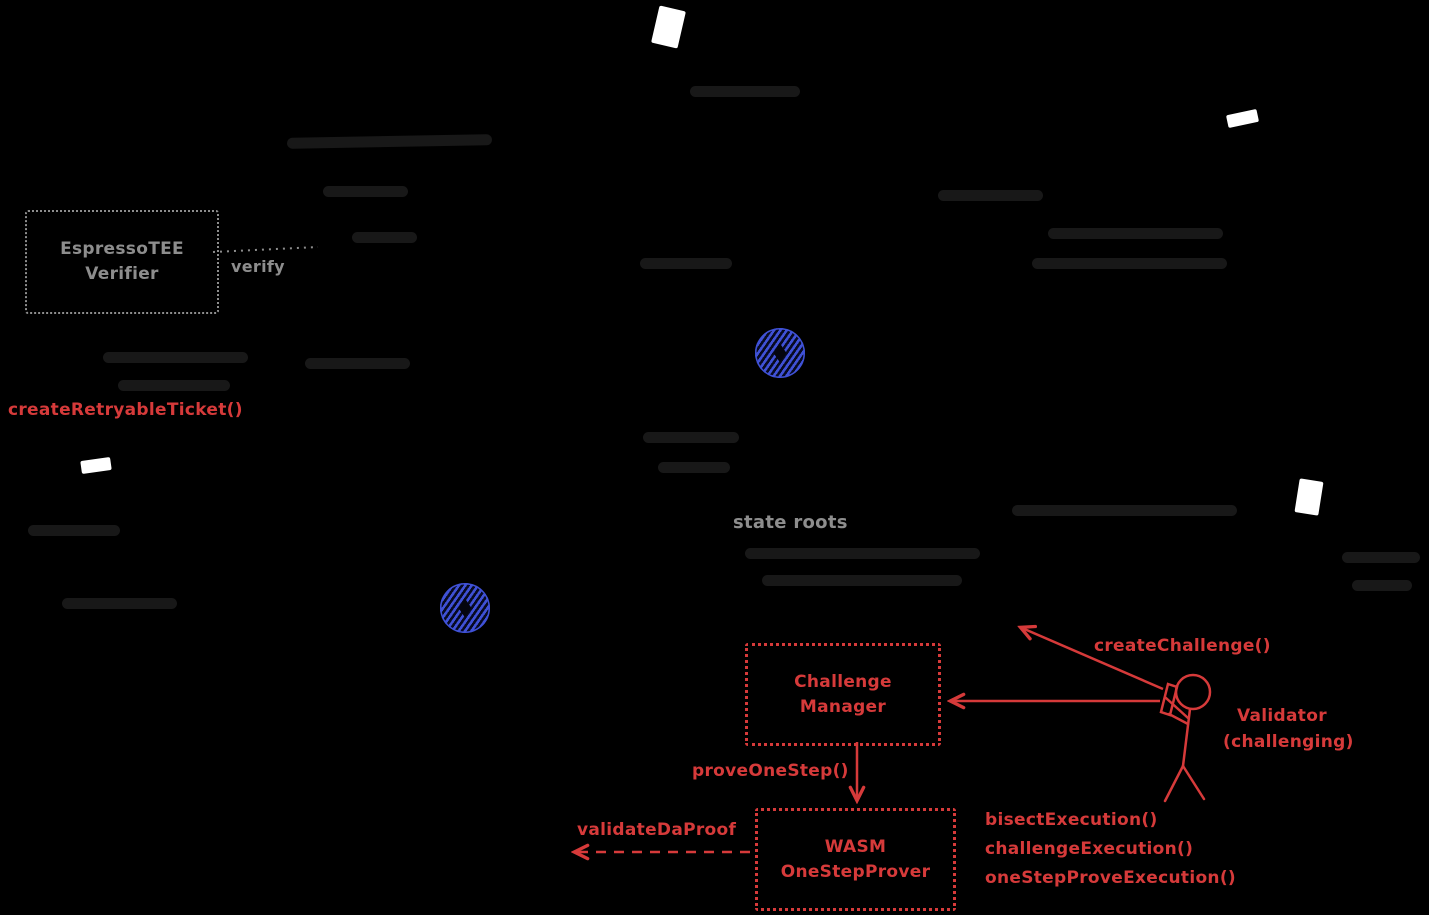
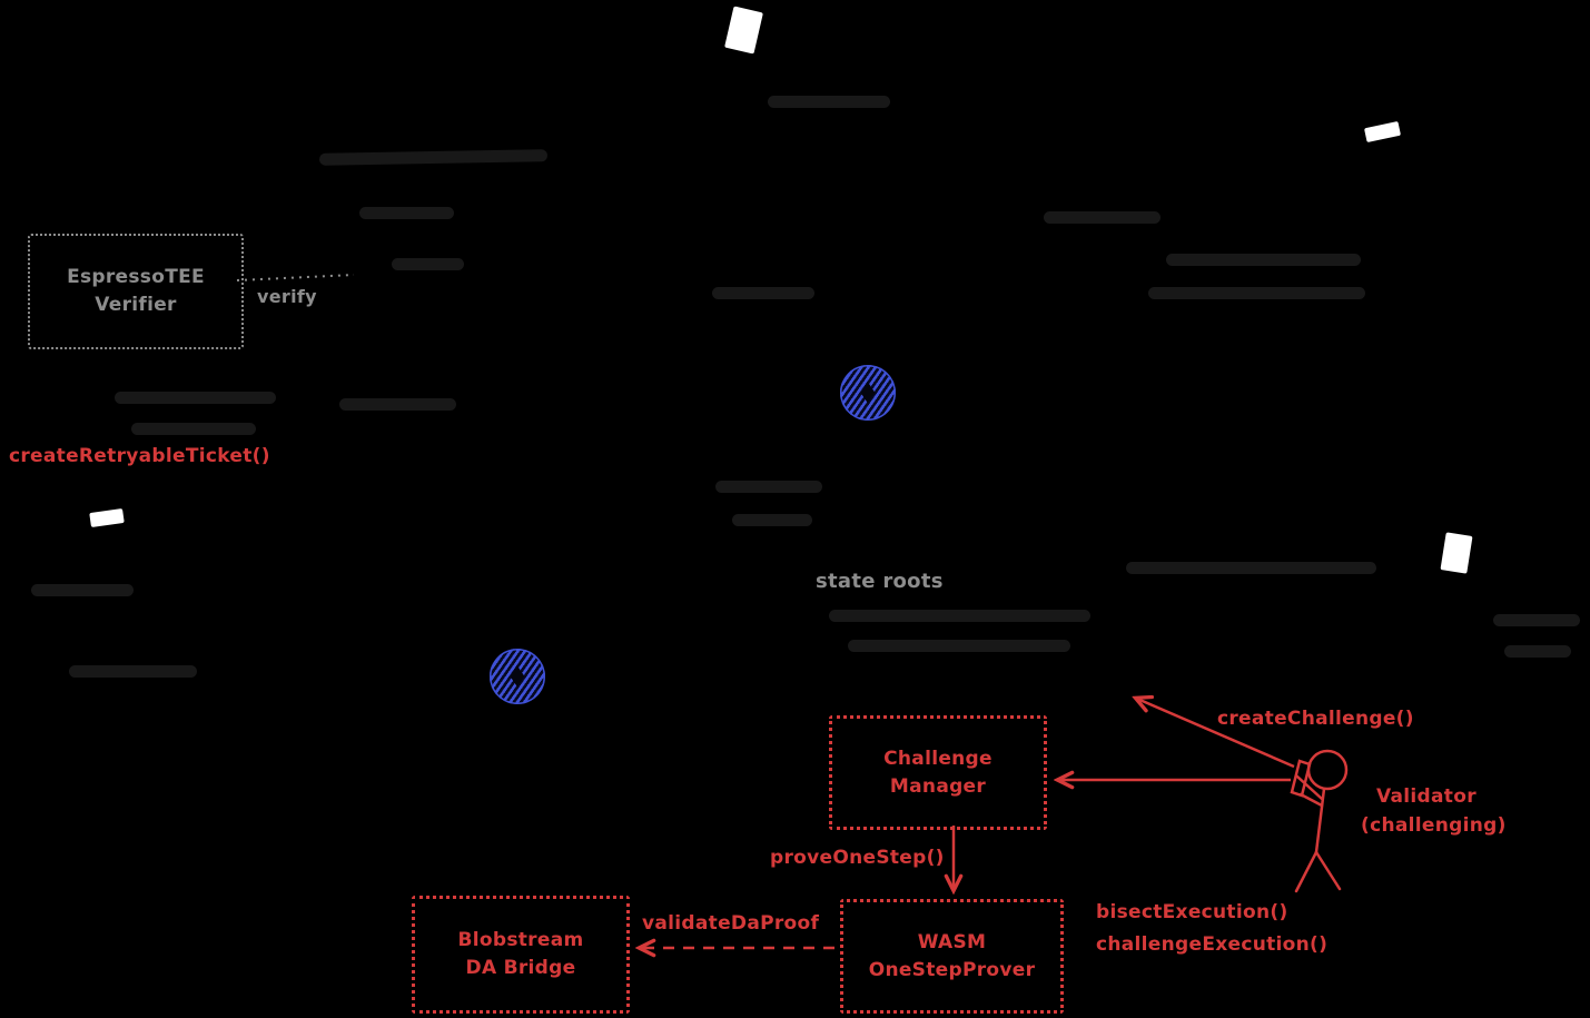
  EspressoTEE
  Verifier
  verify
  createRetryableTicket()
  state roots
  Challenge
  Manager
  WASM
  OneStepProver
+ Blobstream
+ DA Bridge
  createChallenge()
  Validator
  (challenging)
  proveOneStep()
  validateDaProof
  bisectExecution()
  challengeExecution()
- oneStepProveExecution()
